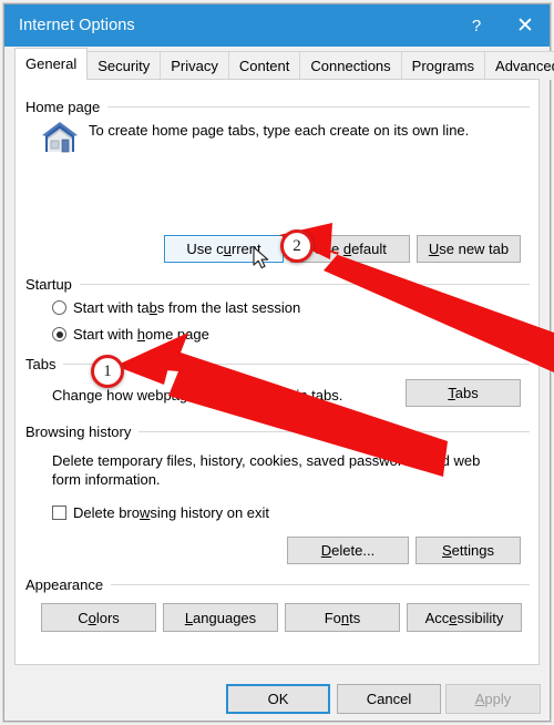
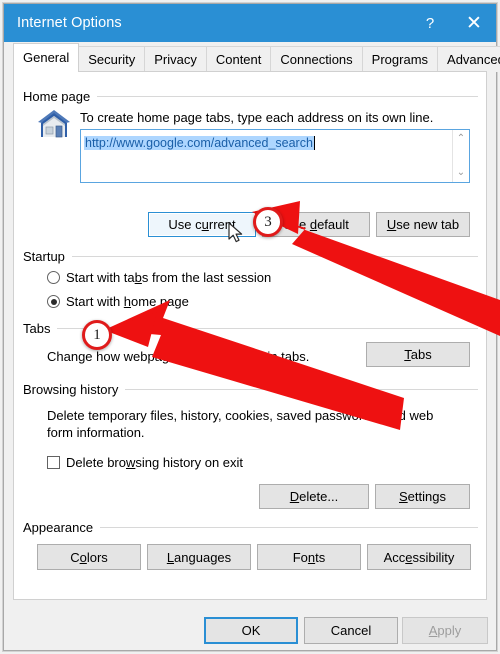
  Internet Options
  ?
  ✕
  General
  Security
  Privacy
  Content
  Connections
  Programs
  Advance
  Home page
- To create home page tabs, type each create on its own line.
+ To create home page tabs, type each address on its own line.
+ http://www.google.com/advanced_search
+ ⌃
+ ⌄
  Use current
  e default
  Use new tab
  Startup
  Start with tabs from the last session
  Start with home page
  Tabs
  Tabs
  Browsing history
  Delete temporary files, history, cookies, saved passwd web
  form information.
  Delete browsing history on exit
  Delete...
  Settings
  Appearance
  Colors
  Languages
  Fonts
  Accessibility
  OK
  Cancel
  Apply
  1
- 2
+ 3
